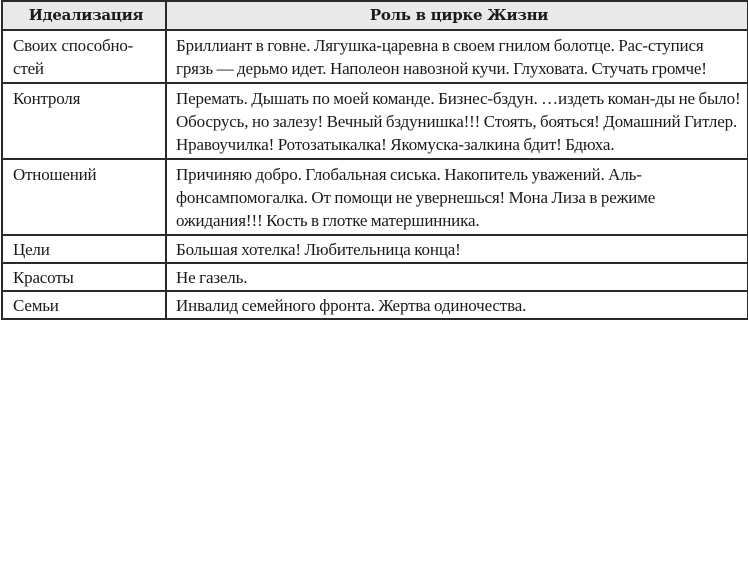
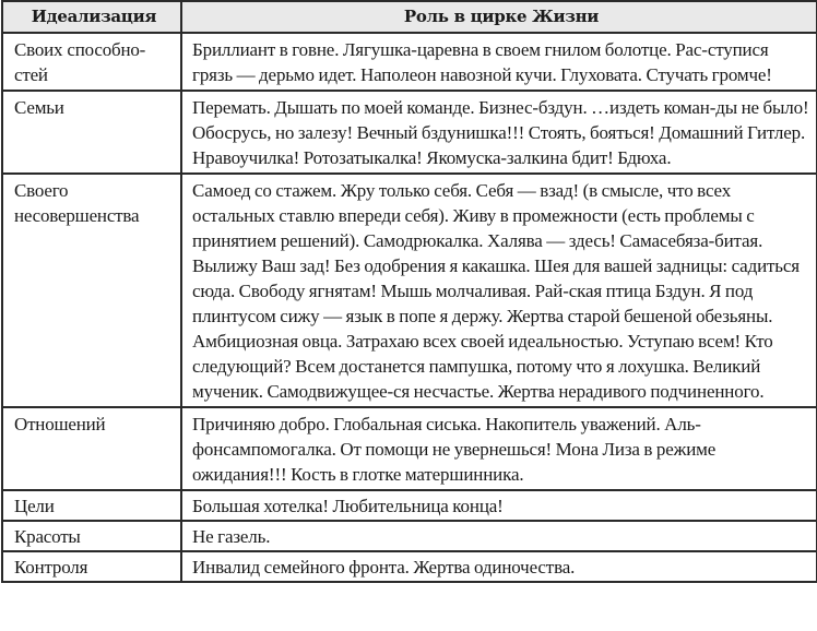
  Идеализация	Роль в цирке Жизни
  Своих способно-стей	Бриллиант в говне. Лягушка-царевна в своем гнилом болотце. Рас-ступися грязь — дерьмо идет. Наполеон навозной кучи. Глуховата. Стучать громче!
- Контроля	Перемать. Дышать по моей команде. Бизнес-бздун. …издеть коман-ды не было! Обосрусь, но залезу! Вечный бздунишка!!! Стоять, бояться! Домашний Гитлер. Нравоучилка! Ротозатыкалка! Якомуска-залкина бдит! Бдюха.
+ Семьи	Перемать. Дышать по моей команде. Бизнес-бздун. …издеть коман-ды не было! Обосрусь, но залезу! Вечный бздунишка!!! Стоять, бояться! Домашний Гитлер. Нравоучилка! Ротозатыкалка! Якомуска-залкина бдит! Бдюха.
+ Своего несовершенства	Самоед со стажем. Жру только себя. Себя — взад! (в смысле, что всех остальных ставлю впереди себя). Живу в промежности (есть проблемы с принятием решений). Самодрюкалка. Халява — здесь! Самасебяза-битая. Вылижу Ваш зад! Без одобрения я какашка. Шея для вашей задницы: садиться сюда. Свободу ягнятам! Мышь молчаливая. Рай-ская птица Бздун. Я под плинтусом сижу — язык в попе я держу. Жертва старой бешеной обезьяны. Амбициозная овца. Затрахаю всех своей идеальностью. Уступаю всем! Кто следующий? Всем достанется пампушка, потому что я лохушка. Великий мученик. Самодвижущее-ся несчастье. Жертва нерадивого подчиненного.
  Отношений	Причиняю добро. Глобальная сиська. Накопитель уважений. Аль-фонсампомогалка. От помощи не увернешься! Мона Лиза в режиме ожидания!!! Кость в глотке матершинника.
  Цели	Большая хотелка! Любительница конца!
  Красоты	Не газель.
- Семьи	Инвалид семейного фронта. Жертва одиночества.
+ Контроля	Инвалид семейного фронта. Жертва одиночества.
